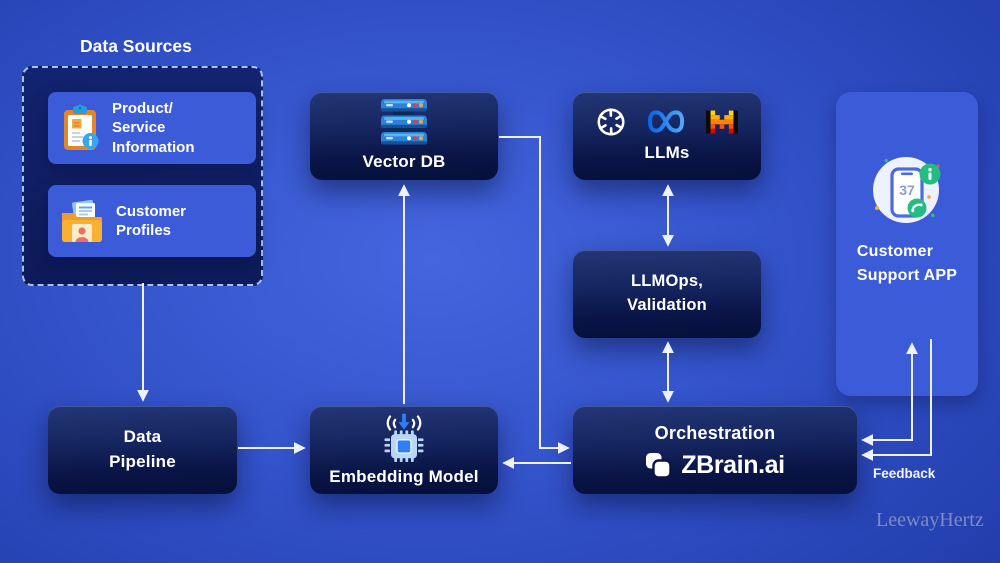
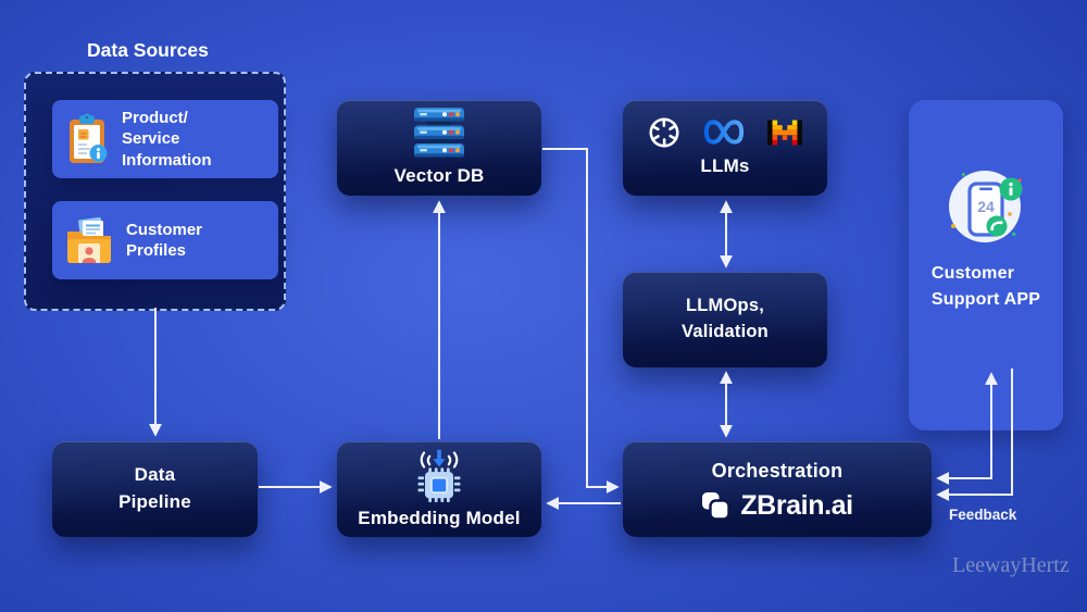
  Data Sources
  Product/
  Service
  Information
  Customer
  Profiles
  Vector DB
  LLMs
- 37
+ 24
  Customer
  Support APP
  LLMOps,
  Validation
  Data
  Pipeline
  Embedding Model
  Orchestration
  ZBrain.ai
  Feedback
  LeewayHertz
